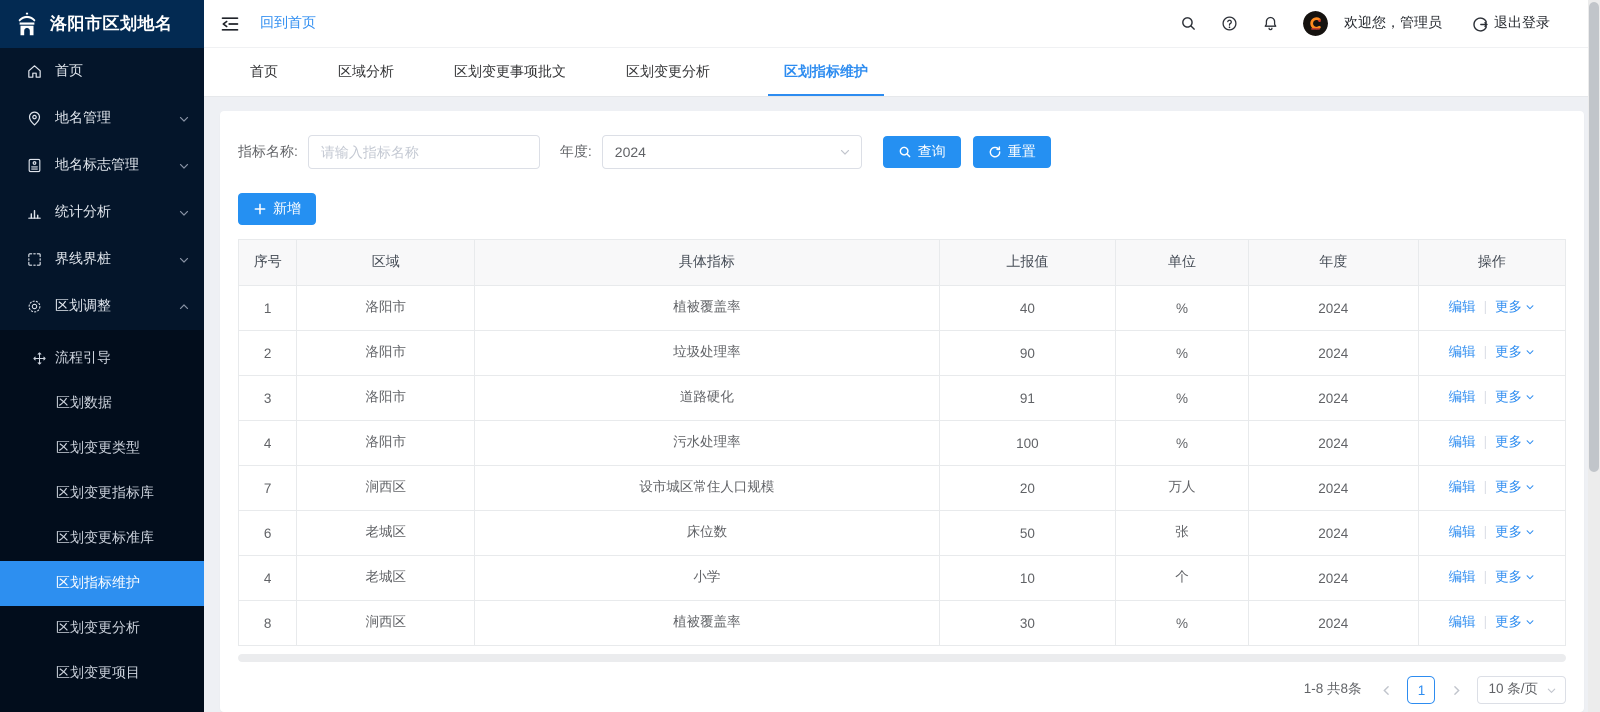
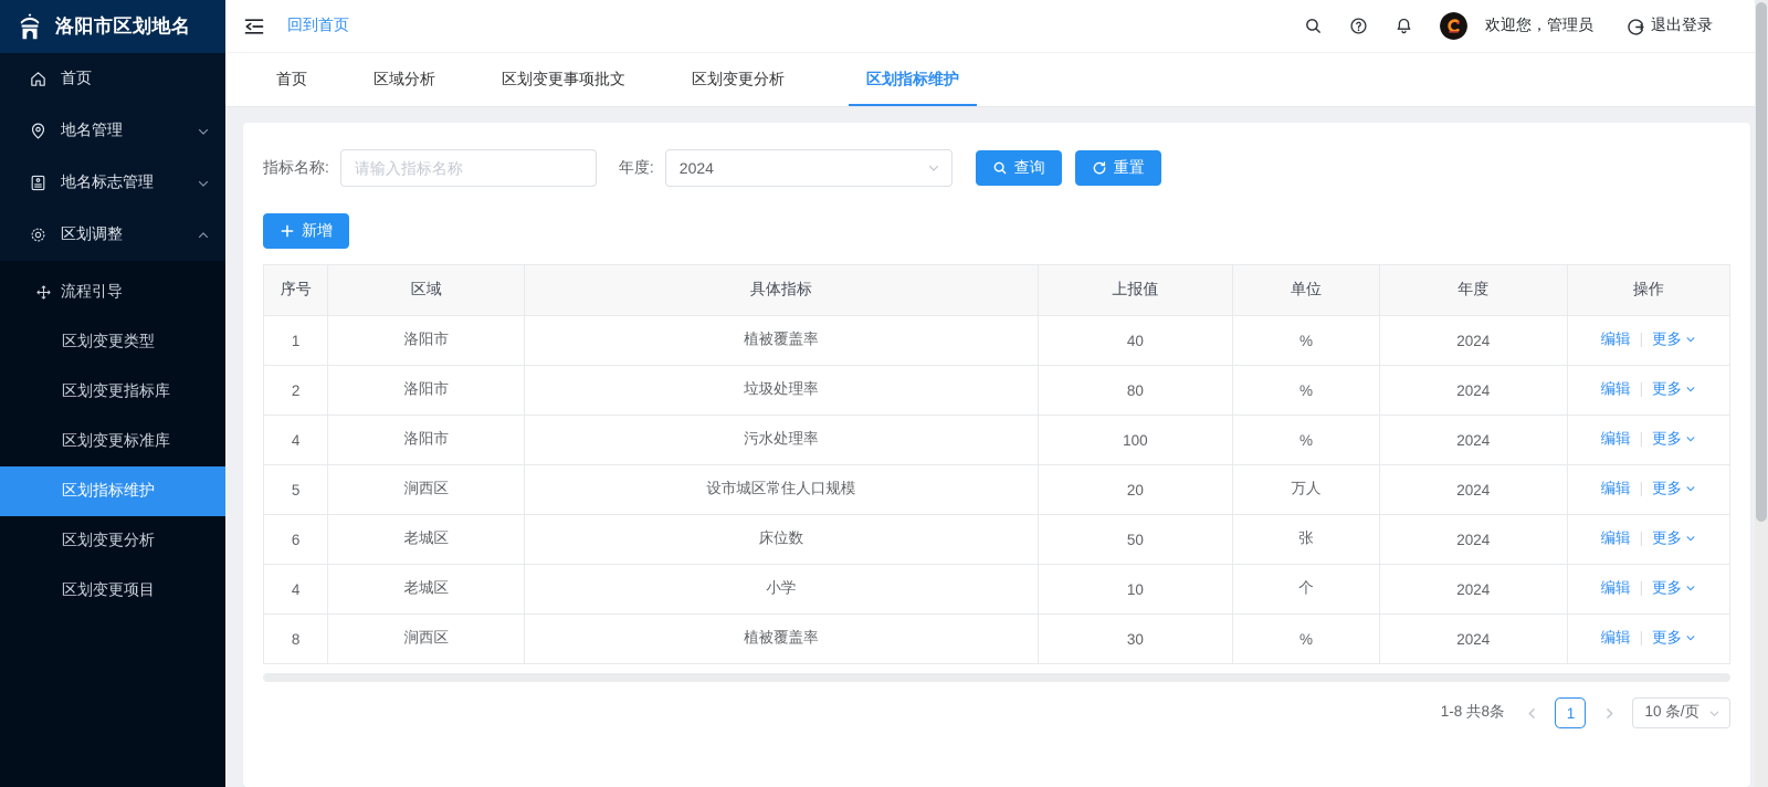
  洛阳市区划地名
  首页
  地名管理
  地名标志管理
- 统计分析
- 界线界桩
  区划调整
  流程引导
- 区划数据
  区划变更类型
  区划变更指标库
  区划变更标准库
  区划指标维护
  区划变更分析
  区划变更项目
  回到首页
  欢迎您，管理员
  退出登录
  首页
  区域分析
  区划变更事项批文
  区划变更分析
  区划指标维护
  指标名称:
  请输入指标名称
  年度:
  2024
  查询
  重置
  新增
  序号	区域	具体指标	上报值	单位	年度	操作
  1	洛阳市	植被覆盖率	40	%	2024	编辑 | 更多
- 2	洛阳市	垃圾处理率	90	%	2024	编辑 | 更多
+ 2	洛阳市	垃圾处理率	80	%	2024	编辑 | 更多
- 3	洛阳市	道路硬化	91	%	2024	编辑 | 更多
  4	洛阳市	污水处理率	100	%	2024	编辑 | 更多
- 7	涧西区	设市城区常住人口规模	20	万人	2024	编辑 | 更多
+ 5	涧西区	设市城区常住人口规模	20	万人	2024	编辑 | 更多
  6	老城区	床位数	50	张	2024	编辑 | 更多
  4	老城区	小学	10	个	2024	编辑 | 更多
  8	涧西区	植被覆盖率	30	%	2024	编辑 | 更多
  1-8 共8条
  1
  10 条/页
